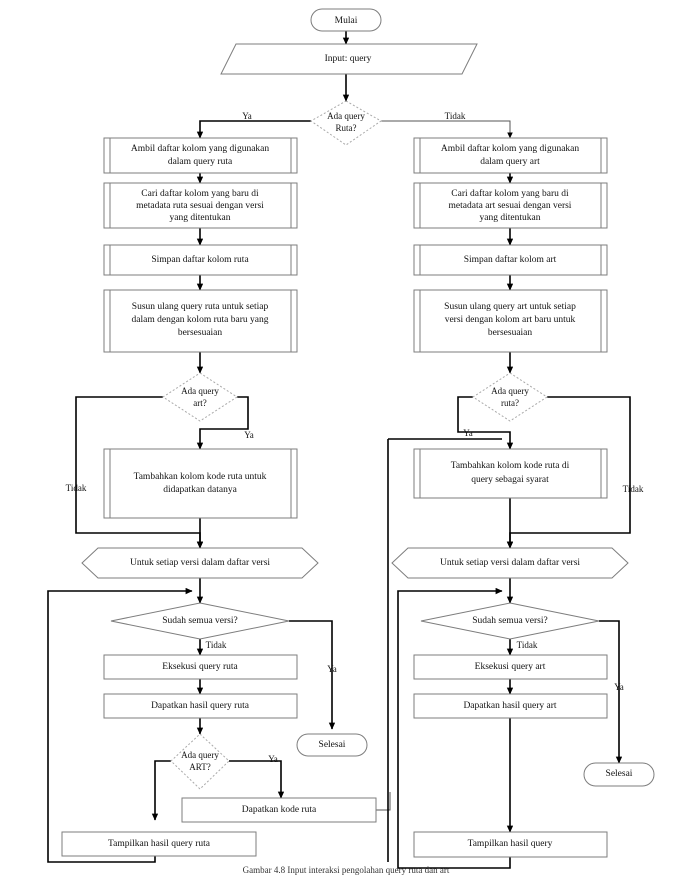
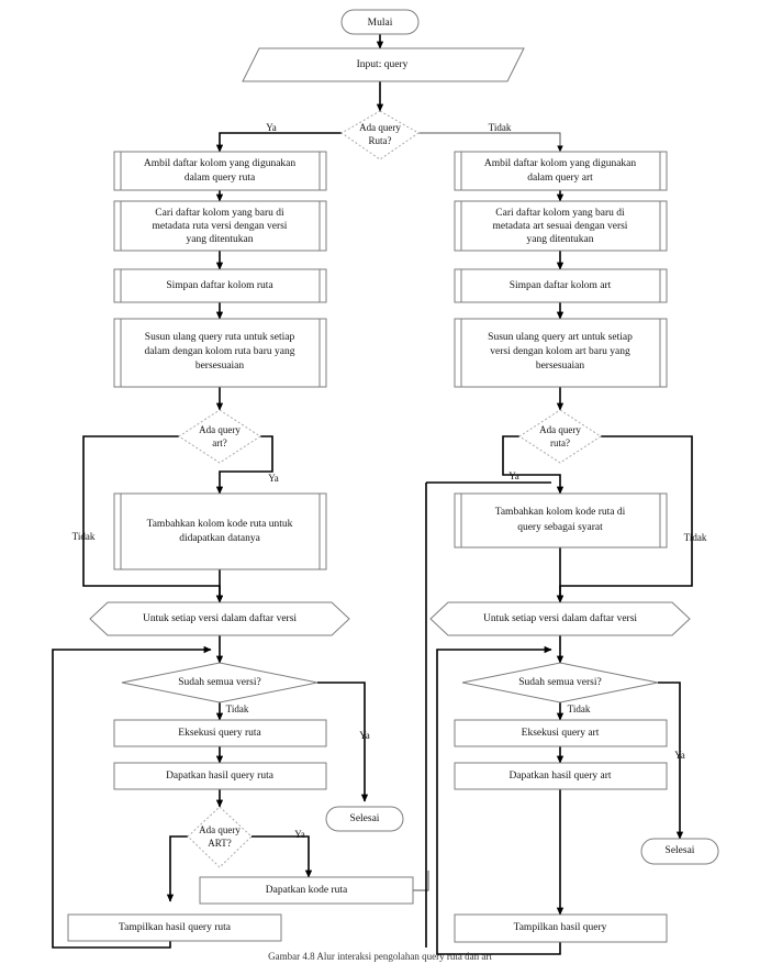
  Ya
  Tidak
  Ya
  Tidak
  Ya
  Tidak
  Tidak
  Ya
  Tidak
  Ya
  Ya
  Mulai
  Input: query
  Ada query
  Ruta?
  Ambil daftar kolom yang digunakan
  dalam query ruta
  Cari daftar kolom yang baru di
- metadata ruta sesuai dengan versi
+ metadata ruta versi dengan versi
  yang ditentukan
  Simpan daftar kolom ruta
  Susun ulang query ruta untuk setiap
  dalam dengan kolom ruta baru yang
  bersesuaian
  Ada query
  art?
  Tambahkan kolom kode ruta untuk
  didapatkan datanya
  Untuk setiap versi dalam daftar versi
  Sudah semua versi?
  Eksekusi query ruta
  Dapatkan hasil query ruta
  Ada query
  ART?
  Selesai
  Dapatkan kode ruta
  Tampilkan hasil query ruta
  Ambil daftar kolom yang digunakan
  dalam query art
  Cari daftar kolom yang baru di
  metadata art sesuai dengan versi
  yang ditentukan
  Simpan daftar kolom art
  Susun ulang query art untuk setiap
- versi dengan kolom art baru untuk
+ versi dengan kolom art baru yang
  bersesuaian
  Ada query
  ruta?
  Tambahkan kolom kode ruta di
  query sebagai syarat
  Untuk setiap versi dalam daftar versi
  Sudah semua versi?
  Eksekusi query art
  Dapatkan hasil query art
  Selesai
  Tampilkan hasil query
- Gambar 4.8 Input interaksi pengolahan query ruta dan art
+ Gambar 4.8 Alur interaksi pengolahan query ruta dan art
